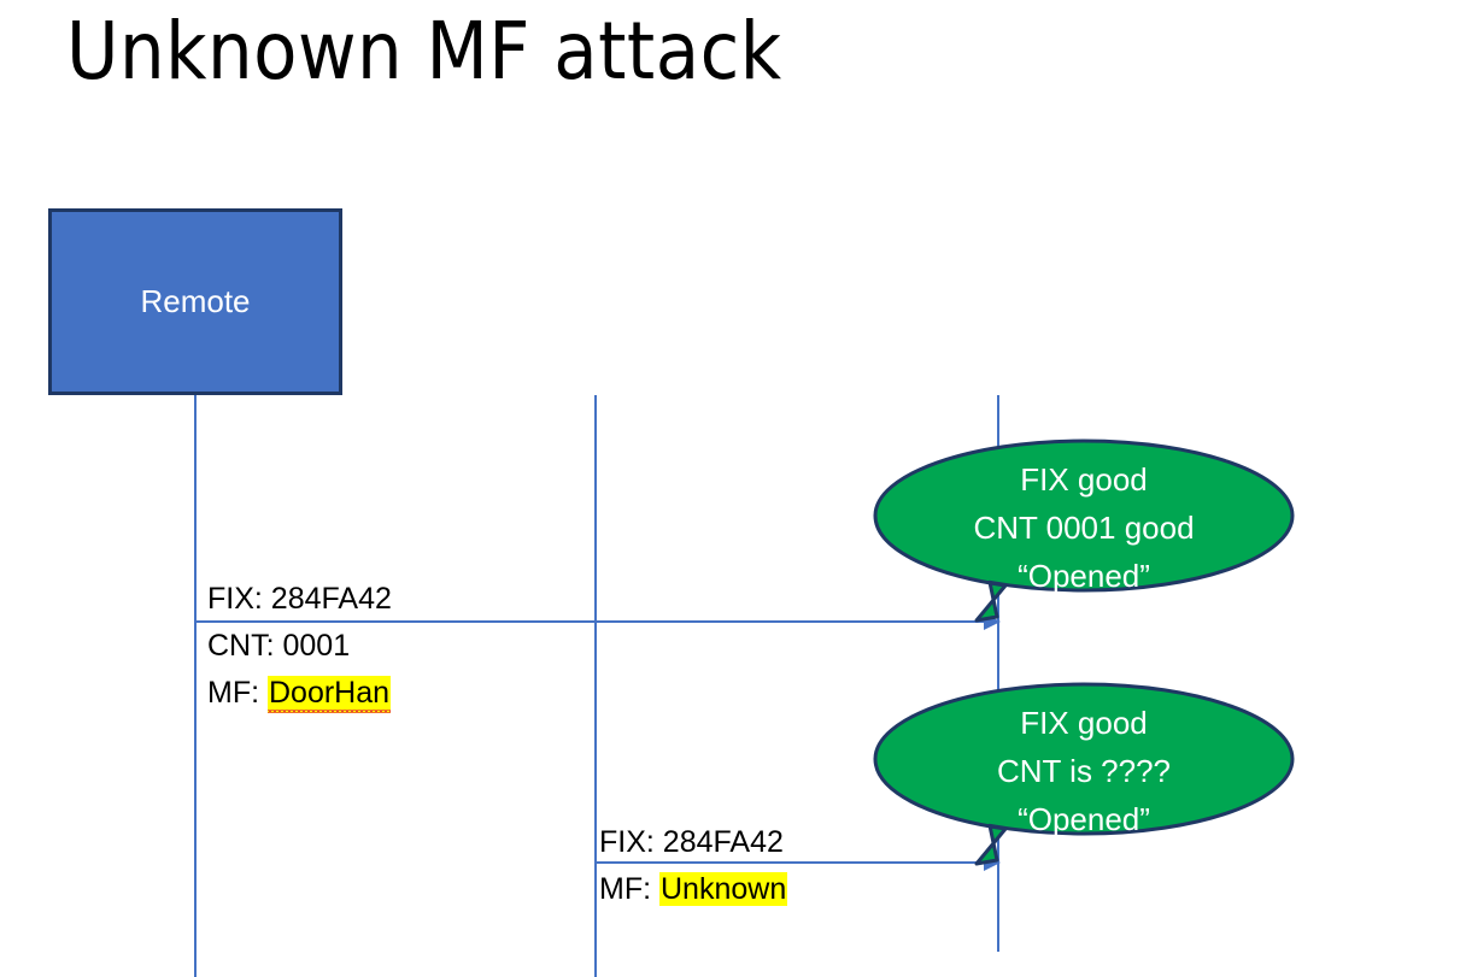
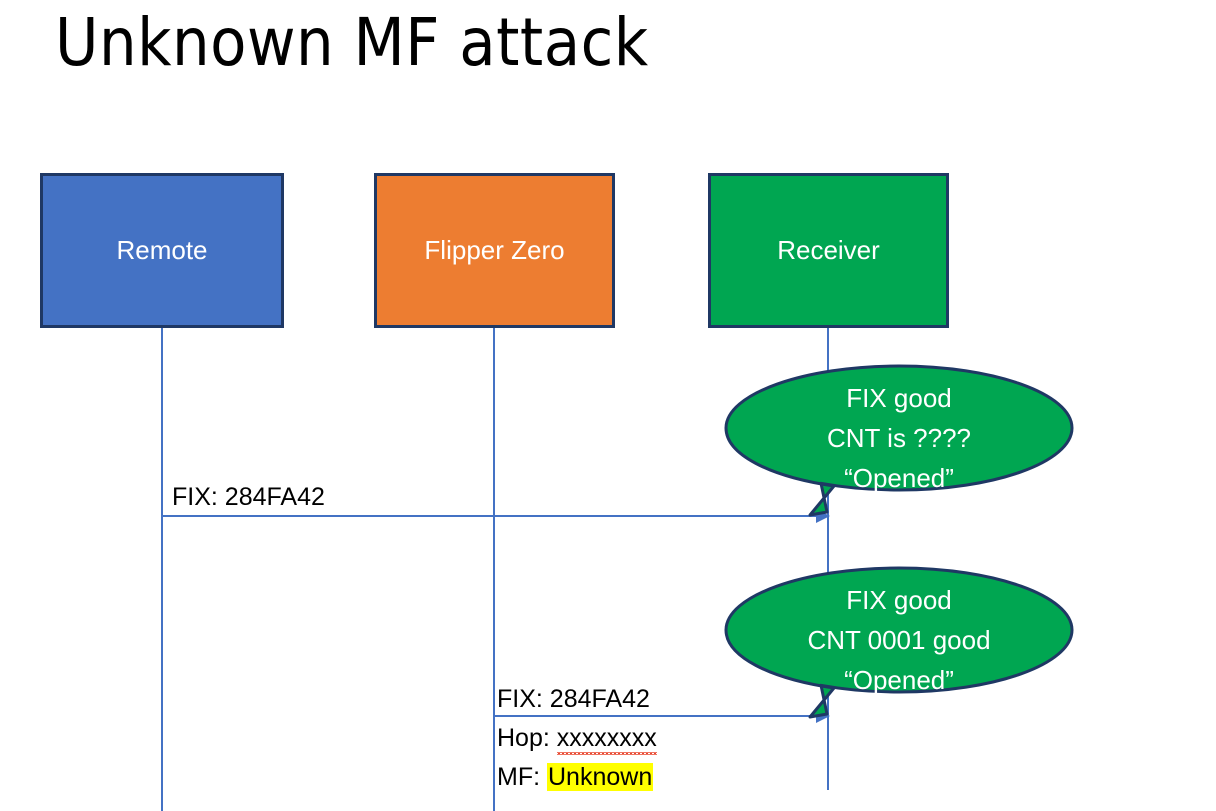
  Unknown MF attack
  Remote
+ Flipper Zero
+ Receiver
  FIX: 284FA42
- CNT: 0001
- MF: DoorHan
  FIX: 284FA42
+ Hop: xxxxxxxx
  MF: Unknown
  FIX good
- CNT 0001 good
+ CNT is ????
  “Opened”
  FIX good
- CNT is ????
+ CNT 0001 good
  “Opened”
